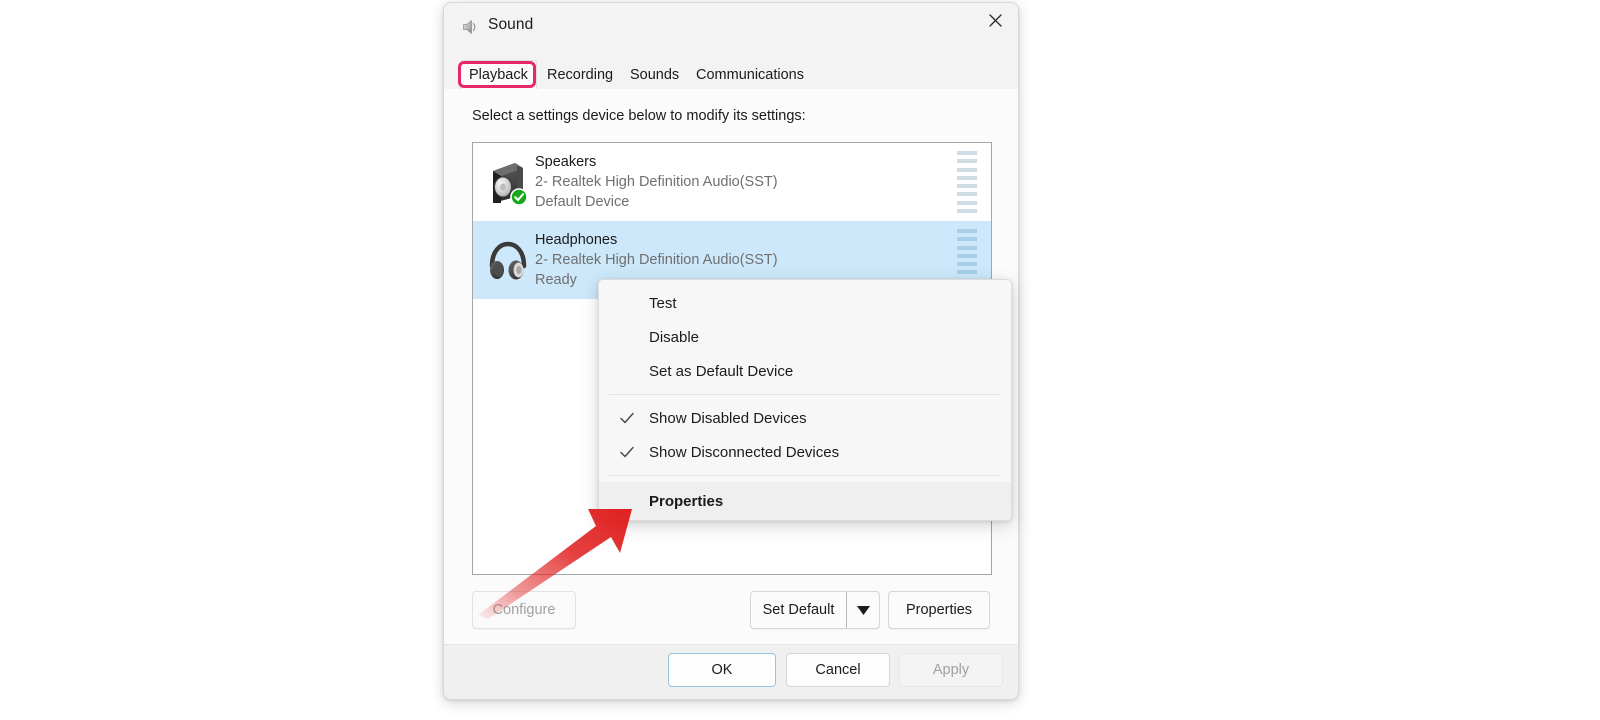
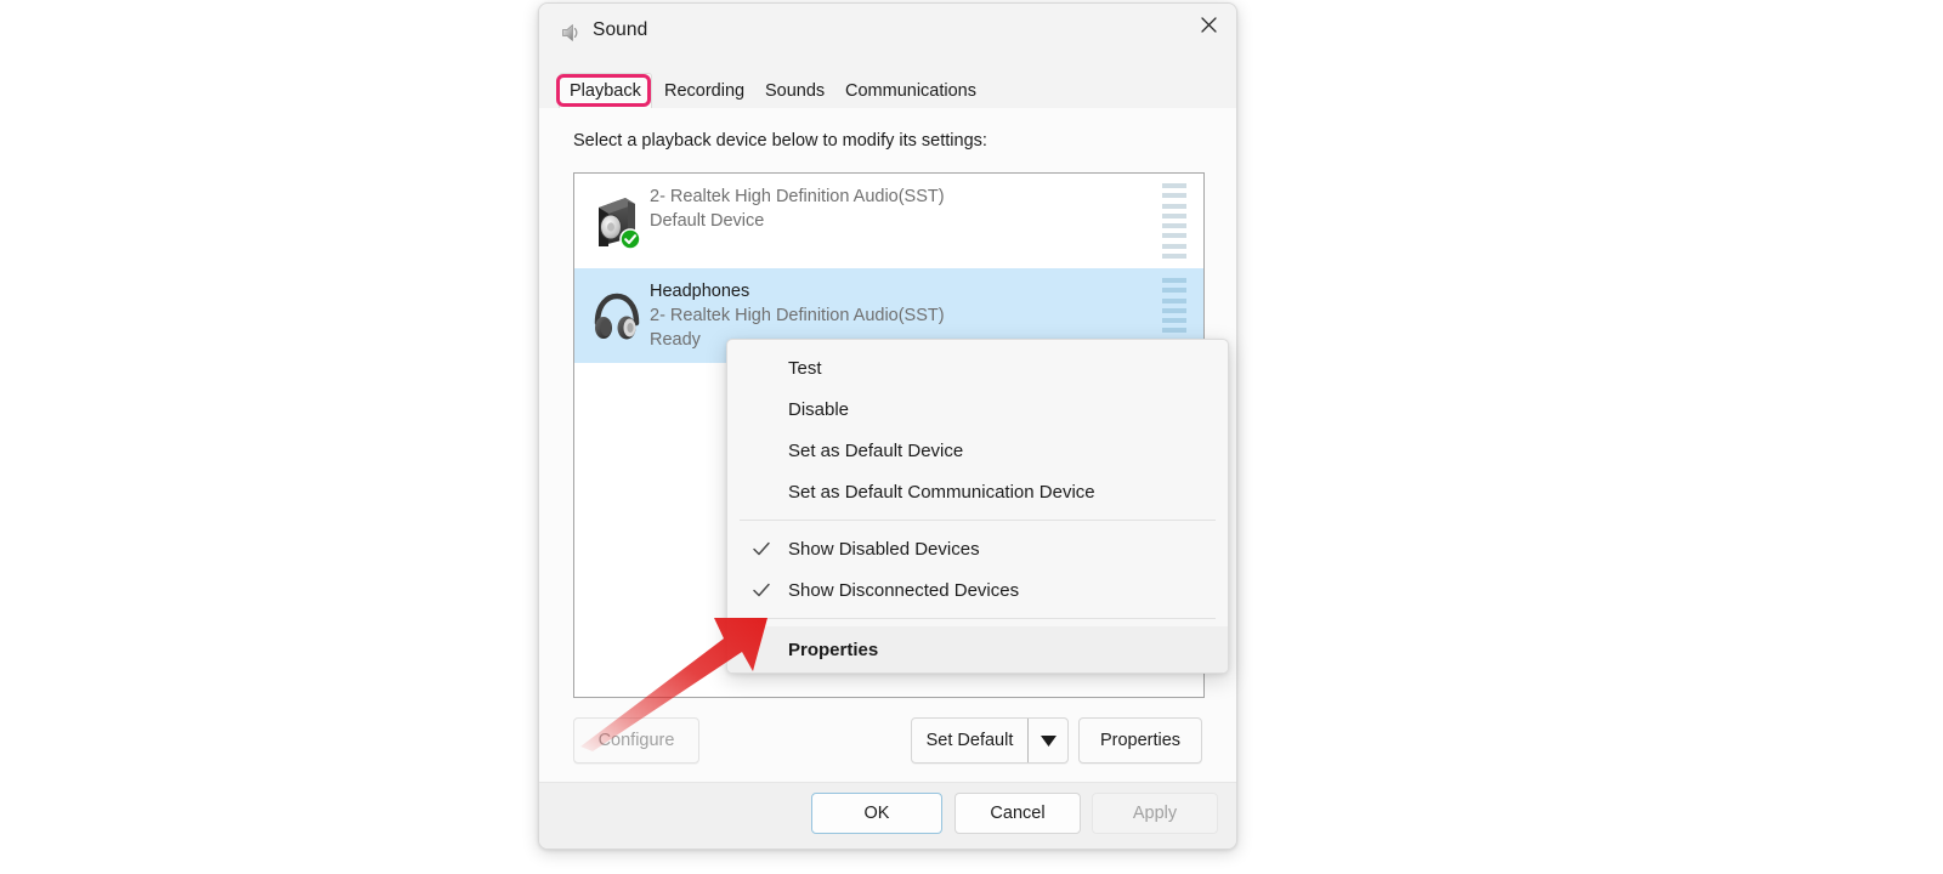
  Sound
  Playback
  Recording
  Sounds
  Communications
- Select a settings device below to modify its settings:
+ Select a playback device below to modify its settings:
- Speakers
  2- Realtek High Definition Audio(SST)
  Default Device
  Headphones
  2- Realtek High Definition Audio(SST)
  Ready
  onfigure
  Set Default
  Properties
  OK
  Cancel
  Apply
  Test
  Disable
  Set as Default Device
+ Set as Default Communication Device
  Show Disabled Devices
  Show Disconnected Devices
  Properties
